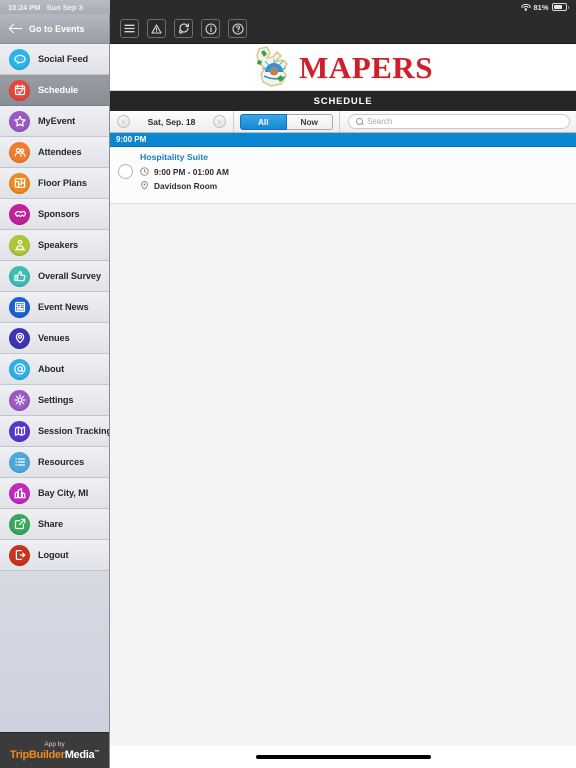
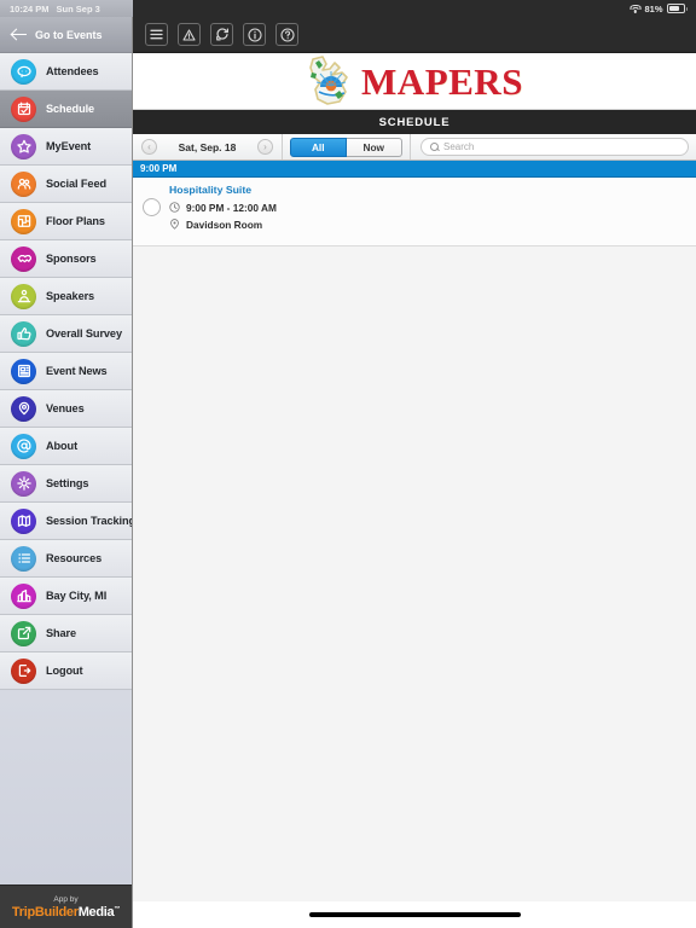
  10:24 PM
  Sun Sep 3
  81%
  Go to Events
- Social Feed
+ Attendees
  Schedule
  MyEvent
- Attendees
+ Social Feed
  Floor Plans
  Sponsors
  Speakers
  Overall Survey
  Event News
  Venues
  About
  Settings
  Session Trackin
  Resources
  Bay City, MI
  Share
  Logout
  TripBuilderMedia
  MAPERS
  SCHEDULE
  ‹
  Sat, Sep. 18
  ›
  All
  Now
  Search
  9:00 PM
  Hospitality Suite
- 9:00 PM - 01:00 AM
+ 9:00 PM - 12:00 AM
  Davidson Room
